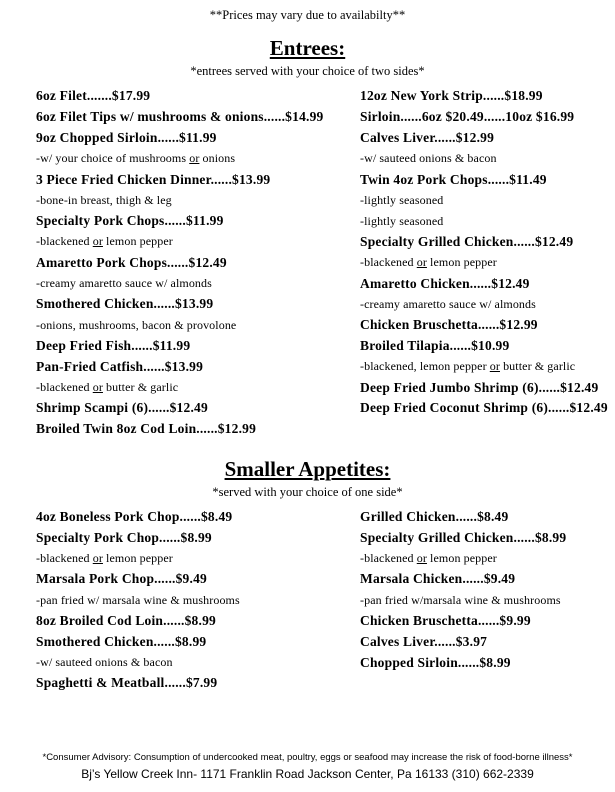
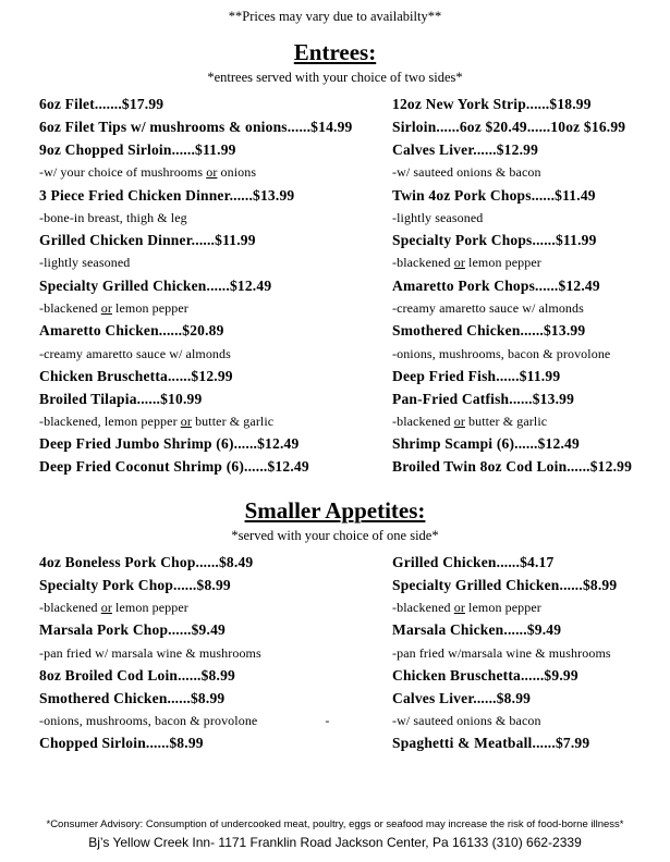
  **Prices may vary due to availabilty**
  Entrees:
  *entrees served with your choice of two sides*
  6oz Filet.......$17.99
  12oz New York Strip......$18.99
  6oz Filet Tips w/ mushrooms & onions......$14.99
  Sirloin......6oz $20.49......10oz $16.99
  9oz Chopped Sirloin......$11.99
  Calves Liver......$12.99
  -w/ your choice of mushrooms or onions
  -w/ sauteed onions & bacon
  3 Piece Fried Chicken Dinner......$13.99
  Twin 4oz Pork Chops......$11.49
  -bone-in breast, thigh & leg
  -lightly seasoned
+ Grilled Chicken Dinner......$11.99
  Specialty Pork Chops......$11.99
  -lightly seasoned
  -blackened or lemon pepper
  Specialty Grilled Chicken......$12.49
  Amaretto Pork Chops......$12.49
  -blackened or lemon pepper
  -creamy amaretto sauce w/ almonds
- Amaretto Chicken......$12.49
+ Amaretto Chicken......$20.89
  Smothered Chicken......$13.99
  -creamy amaretto sauce w/ almonds
  -onions, mushrooms, bacon & provolone
  Chicken Bruschetta......$12.99
  Deep Fried Fish......$11.99
  Broiled Tilapia......$10.99
  Pan-Fried Catfish......$13.99
  -blackened, lemon pepper or butter & garlic
  -blackened or butter & garlic
  Deep Fried Jumbo Shrimp (6)......$12.49
  Shrimp Scampi (6)......$12.49
  Deep Fried Coconut Shrimp (6)......$12.49
  Broiled Twin 8oz Cod Loin......$12.99
  Smaller Appetites:
  *served with your choice of one side*
  4oz Boneless Pork Chop......$8.49
- Grilled Chicken......$8.49
+ Grilled Chicken......$4.17
  Specialty Pork Chop......$8.99
  Specialty Grilled Chicken......$8.99
  -blackened or lemon pepper
  -blackened or lemon pepper
  Marsala Pork Chop......$9.49
  Marsala Chicken......$9.49
  -pan fried w/ marsala wine & mushrooms
  -pan fried w/marsala wine & mushrooms
  8oz Broiled Cod Loin......$8.99
  Chicken Bruschetta......$9.99
  Smothered Chicken......$8.99
- Calves Liver......$3.97
+ Calves Liver......$8.99
+ -onions, mushrooms, bacon & provolone -
  -w/ sauteed onions & bacon
  Chopped Sirloin......$8.99
  Spaghetti & Meatball......$7.99
  *Consumer Advisory: Consumption of undercooked meat, poultry, eggs or seafood may increase the risk of food-borne illness*
  Bj’s Yellow Creek Inn- 1171 Franklin Road Jackson Center, Pa 16133 (310) 662-2339
